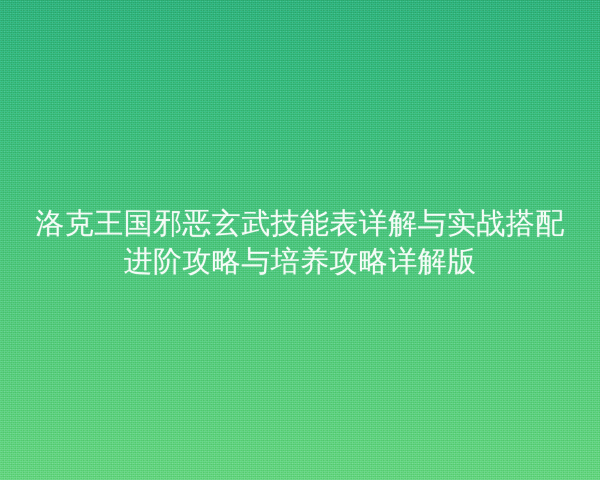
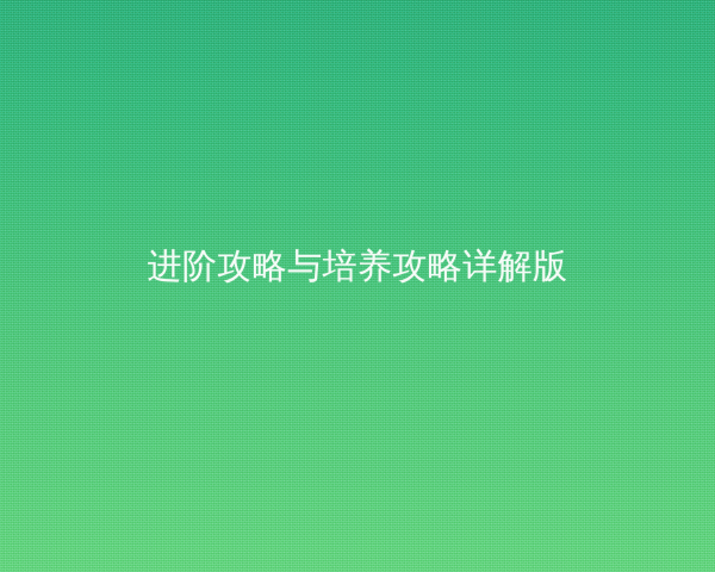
- 洛克王国邪恶玄武技能表详解与实战搭配
  进阶攻略与培养攻略详解版
